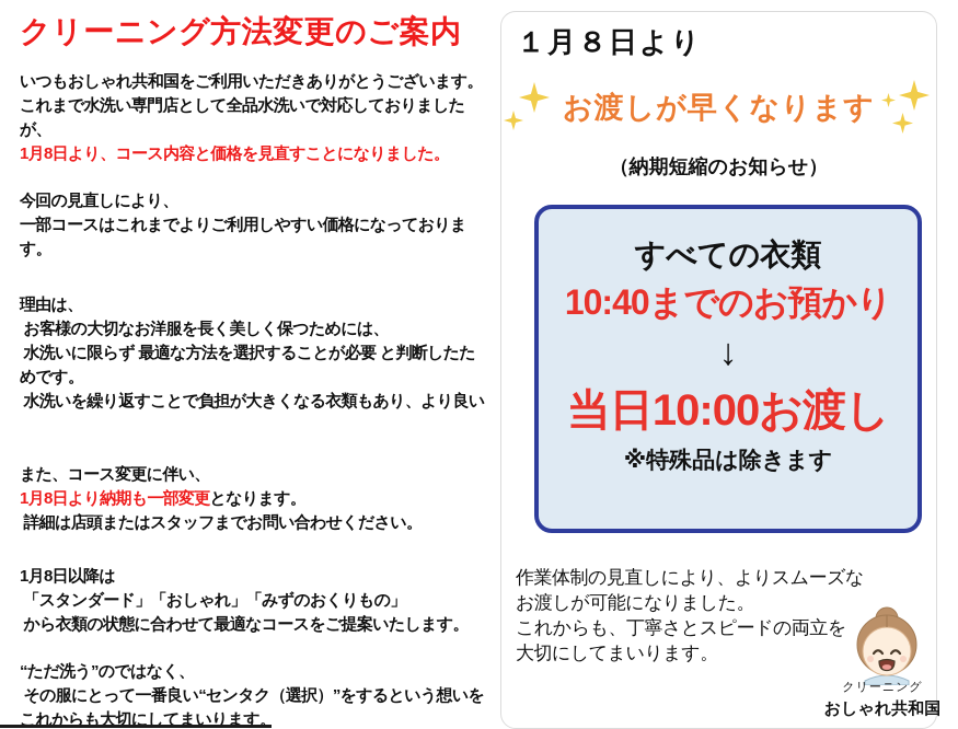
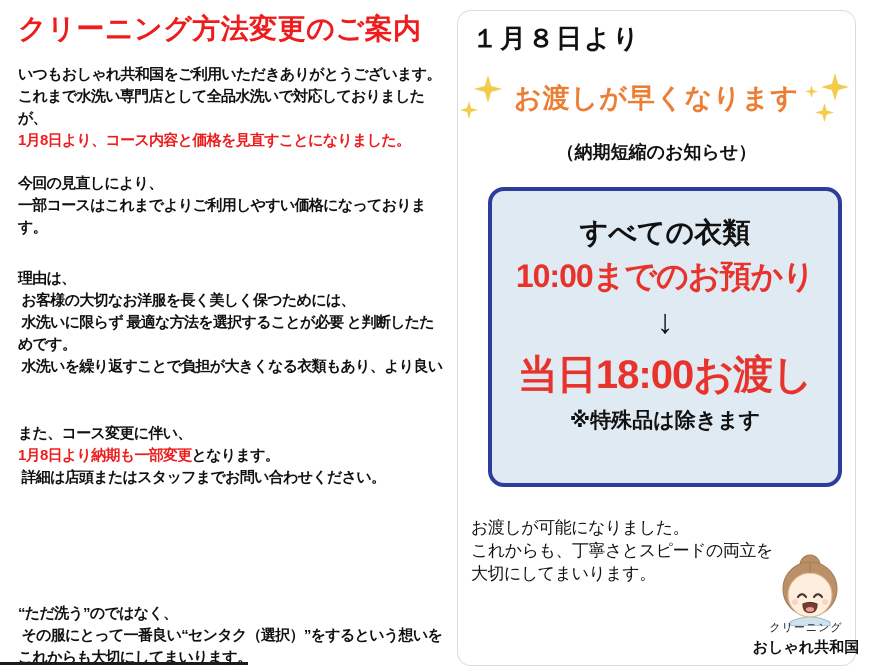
  クリーニング方法変更のご案内
  いつもおしゃれ共和国をご利用いただきありがとうございます。
  これまで水洗い専門店として全品水洗いで対応しておりました
  が、
  1月8日より、コース内容と価格を見直すことになりました。
  今回の見直しにより、
  一部コースはこれまでよりご利用しやすい価格になっておりま
  す。
  理由は、
  お客様の大切なお洋服を長く美しく保つためには、
  水洗いに限らず 最適な方法を選択することが必要 と判断したた
  めです。
  水洗いを繰り返すことで負担が大きくなる衣類もあり、より良い
  また、コース変更に伴い、
  1月8日より納期も一部変更となります。
  詳細は店頭またはスタッフまでお問い合わせください。
- 1月8日以降は
- 「スタンダード」「おしゃれ」「みずのおくりもの」
- から衣類の状態に合わせて最適なコースをご提案いたします。
  “ただ洗う”のではなく、
  その服にとって一番良い“センタク（選択）”をするという想いを
  これからも大切にしてまいります。
  １月８日より
  お渡しが早くなります
  （納期短縮のお知らせ）
  すべての衣類
- 10:40までのお預かり
+ 10:00までのお預かり
  ↓
- 当日10:00お渡し
+ 当日18:00お渡し
  ※特殊品は除きます
- 作業体制の見直しにより、よりスムーズな
  お渡しが可能になりました。
  これからも、丁寧さとスピードの両立を
  大切にしてまいります。
  クリーニング
  おしゃれ共和国
